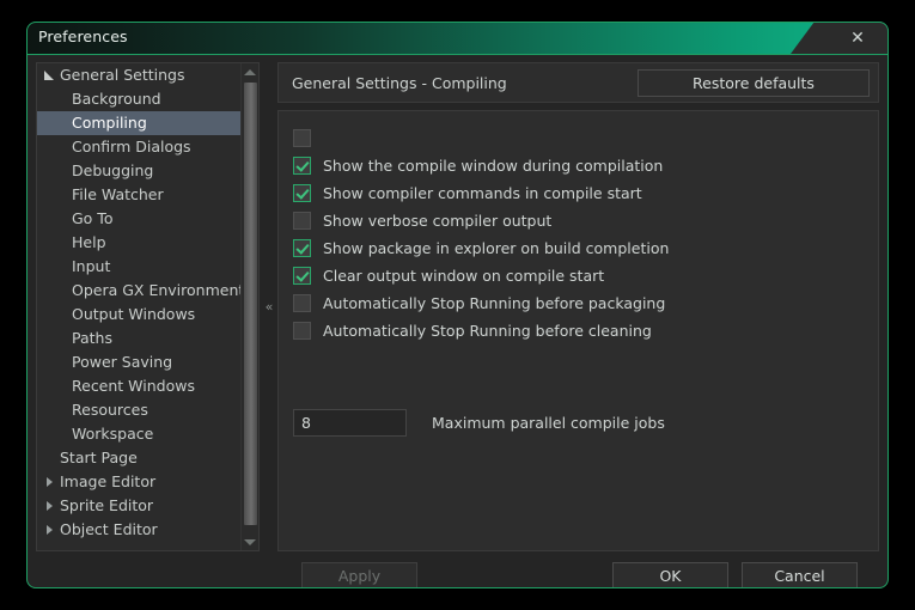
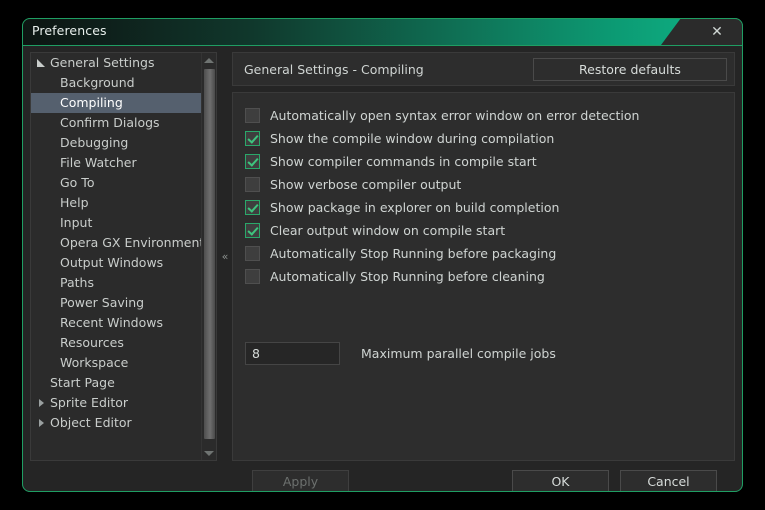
  Preferences
  ✕
  General Settings
  Background
  Compiling
  Confirm Dialogs
  Debugging
  File Watcher
  Go To
  Help
  Input
  Opera GX Environmen
  Output Windows
  Paths
  Power Saving
  Recent Windows
  Resources
  Workspace
  Start Page
- Image Editor
  Sprite Editor
  Object Editor
  «
  General Settings - Compiling
  Restore defaults
+ Automatically open syntax error window on error detection
  Show the compile window during compilation
  Show compiler commands in compile start
  Show verbose compiler output
  Show package in explorer on build completion
  Clear output window on compile start
  Automatically Stop Running before packaging
  Automatically Stop Running before cleaning
  8
  Maximum parallel compile jobs
  Apply
  OK
  Cancel
